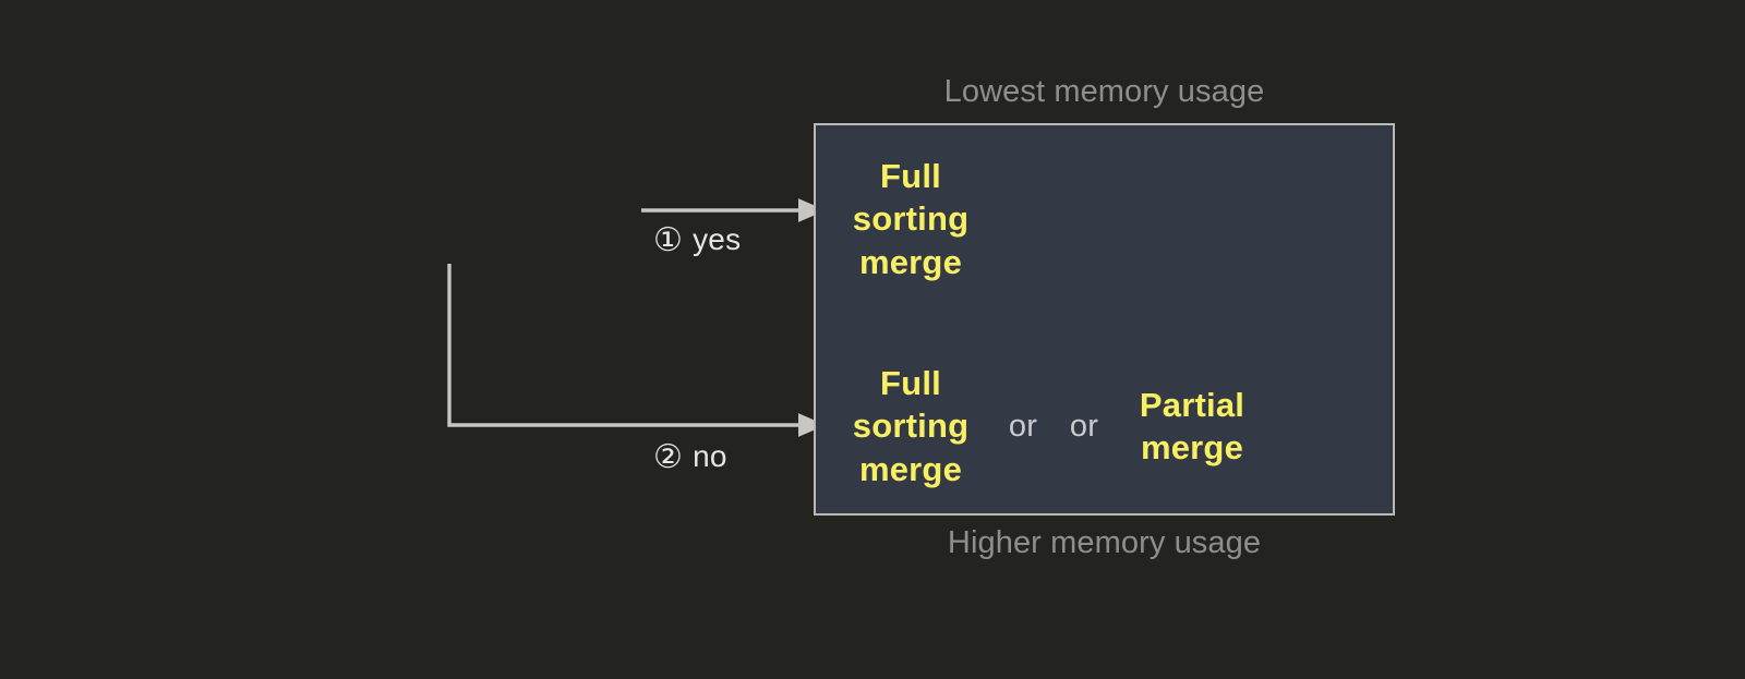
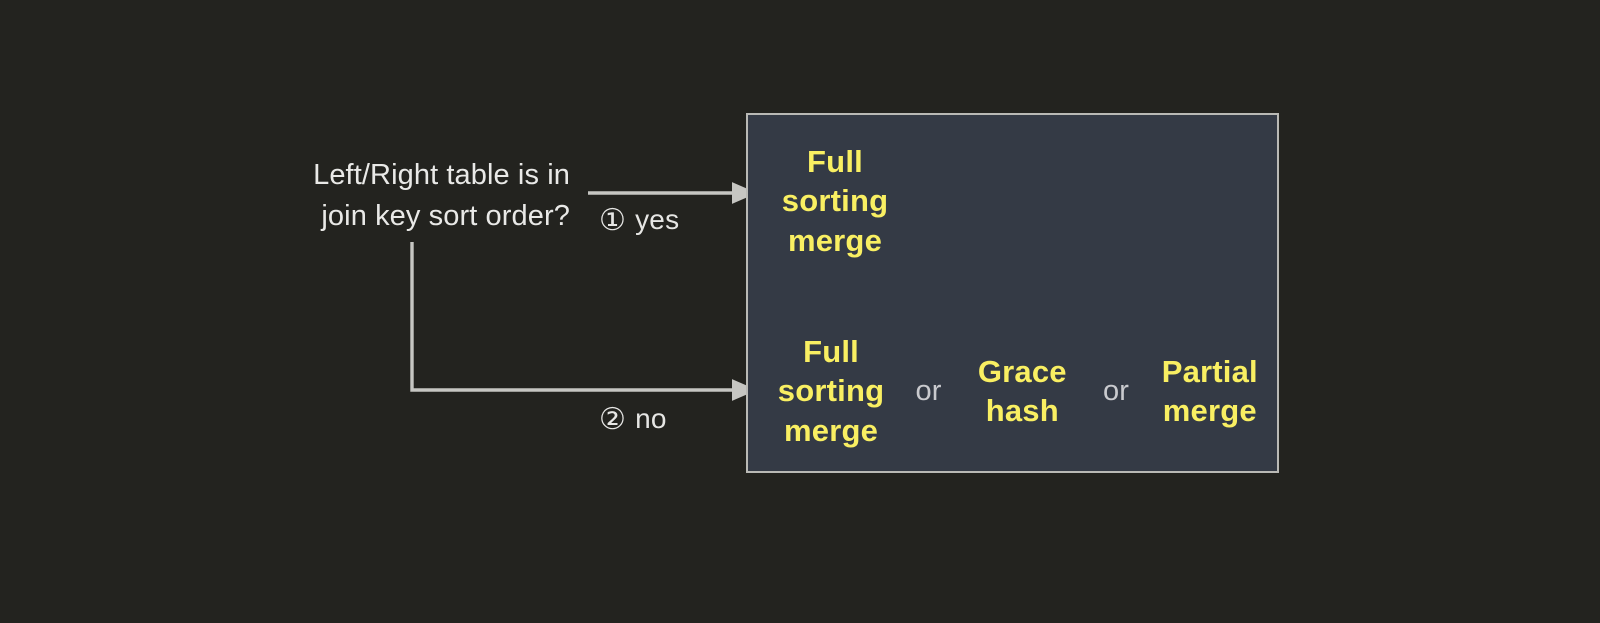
+ Left/Right table is in
+ join key sort order?
  ① yes
  ② no
- Lowest memory usage
- Higher memory usage
  Full
  sorting
  merge
  Full
  sorting
  merge
  or
+ Grace
+ hash
  or
  Partial
  merge
